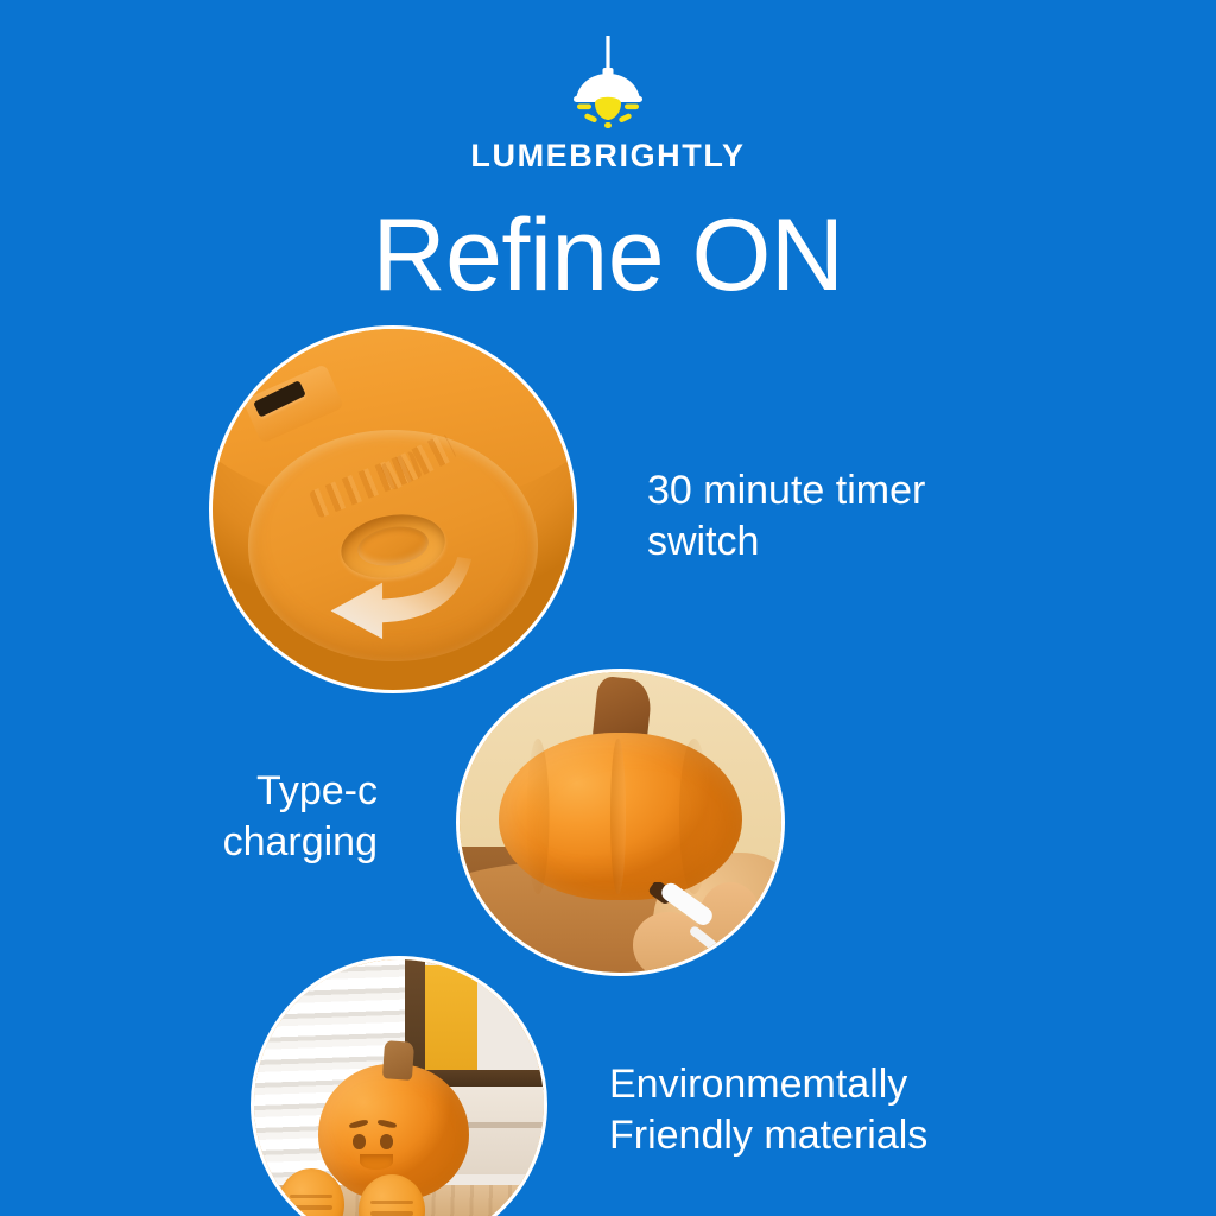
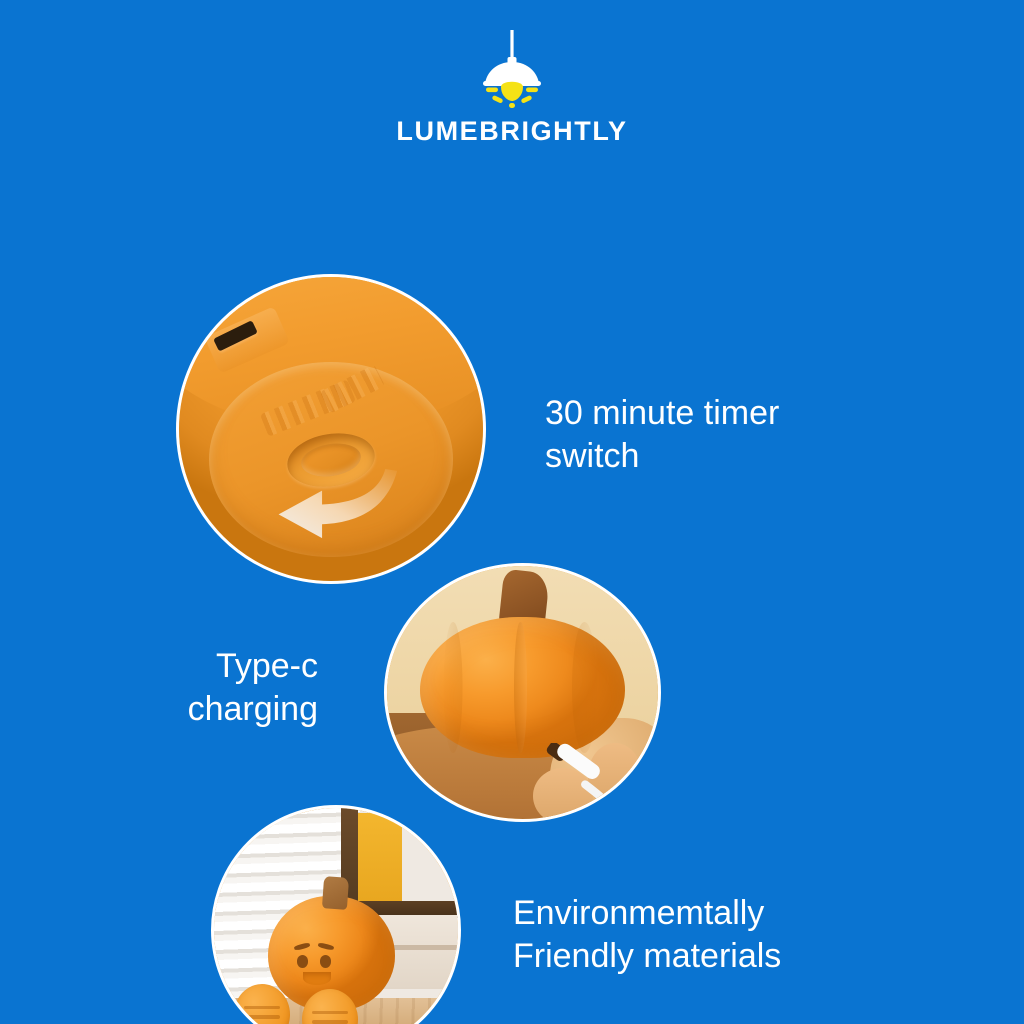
  LUMEBRIGHTLY
- Refine ON
  30 minute timer
  switch
  Type-c
  charging
  Environmemtally
  Friendly materials
